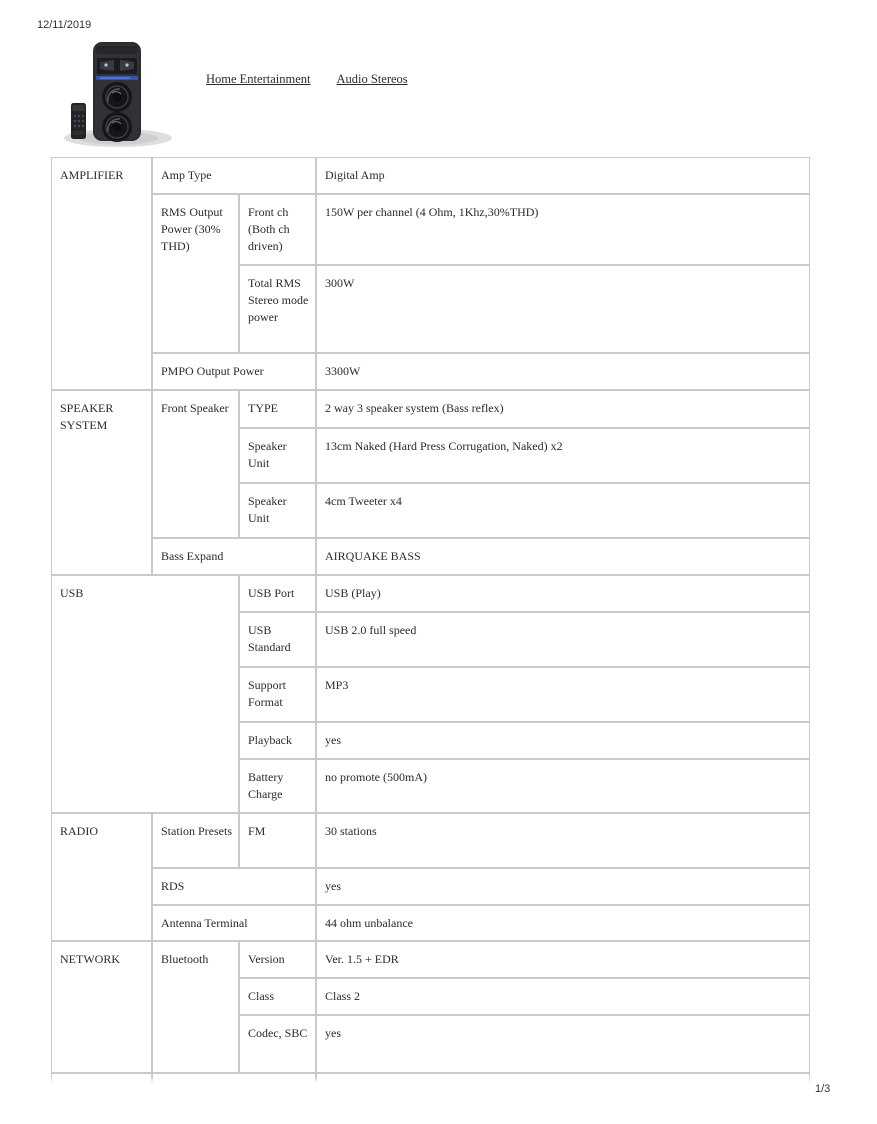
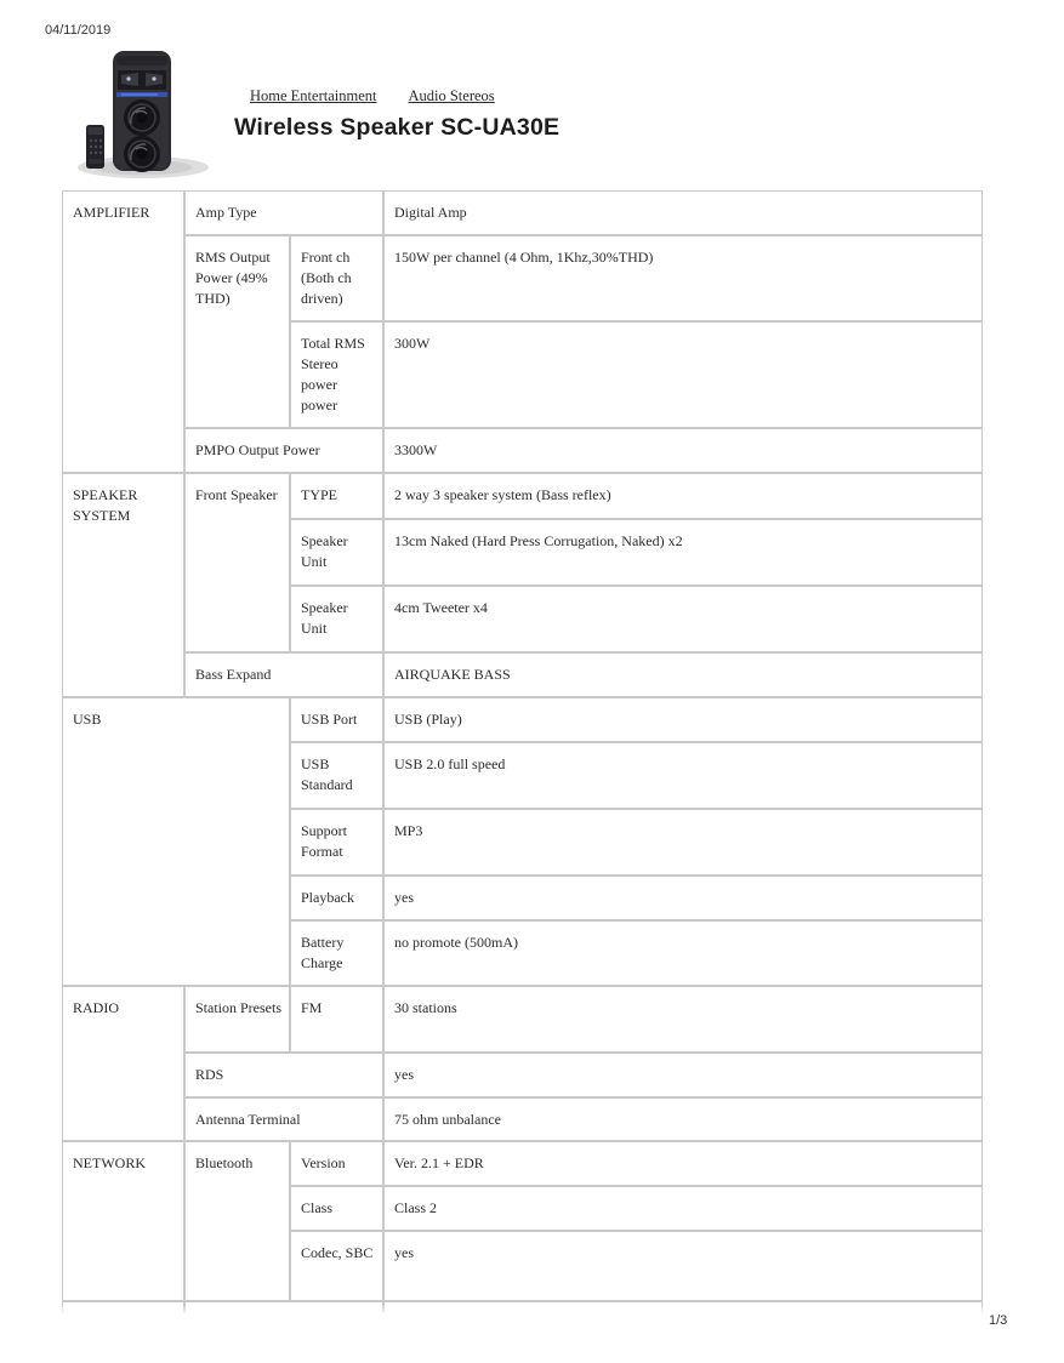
- 12/11/2019
+ 04/11/2019
  Home Entertainment Audio Stereos
+ Wireless Speaker SC-UA30E
  AMPLIFIER	Amp Type	Digital Amp
- RMS Output Power (30% THD)	Front ch (Both ch driven)	150W per channel (4 Ohm, 1Khz,30%THD)
+ RMS Output Power (49% THD)	Front ch (Both ch driven)	150W per channel (4 Ohm, 1Khz,30%THD)
- Total RMS Stereo mode power	300W
+ Total RMS Stereo power power	300W
  PMPO Output Power	3300W
  SPEAKER SYSTEM	Front Speaker	TYPE	2 way 3 speaker system (Bass reflex)
  Speaker Unit	13cm Naked (Hard Press Corrugation, Naked) x2
  Speaker Unit	4cm Tweeter x4
  Bass Expand	AIRQUAKE BASS
  USB	USB Port	USB (Play)
  USB Standard	USB 2.0 full speed
  Support Format	MP3
  Playback	yes
  Battery Charge	no promote (500mA)
  RADIO	Station Presets	FM	30 stations
  RDS	yes
- Antenna Terminal	44 ohm unbalance
+ Antenna Terminal	75 ohm unbalance
- NETWORK	Bluetooth	Version	Ver. 1.5 + EDR
+ NETWORK	Bluetooth	Version	Ver. 2.1 + EDR
  Class	Class 2
  Codec, SBC	yes
  1/3
